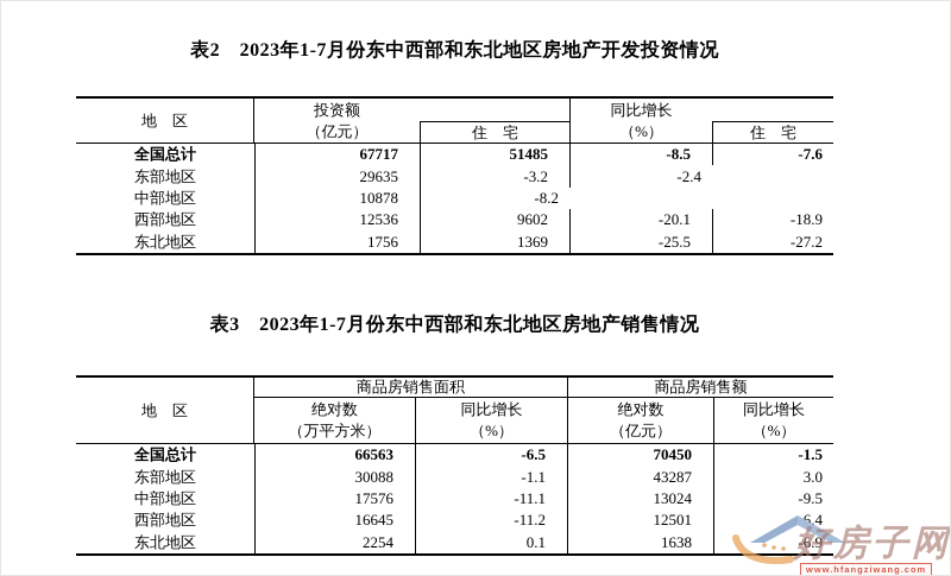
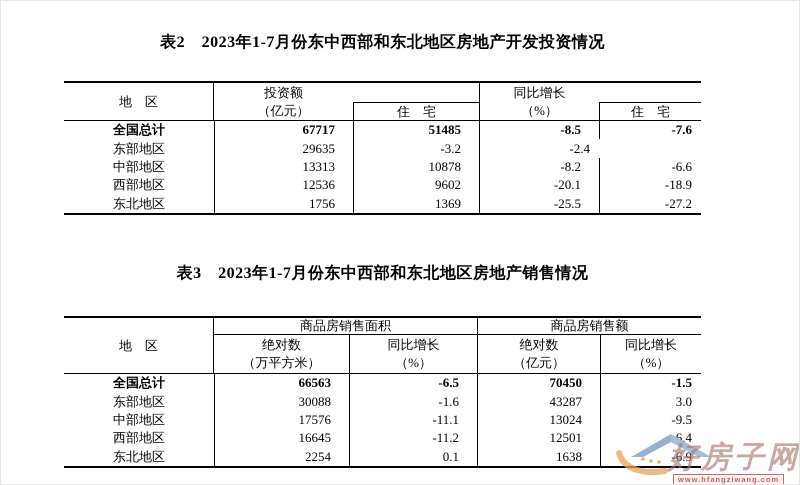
  表2 2023年1-7月份东中西部和东北地区房地产开发投资情况
  地 区
  投资额
  （亿元）
  住 宅
  同比增长
  （%）
  住 宅
  全国总计
  67717
  51485
  -8.5
  -7.6
  东部地区
  29635
  -3.2
  -2.4
  中部地区
+ 13313
  10878
  -8.2
+ -6.6
  西部地区
  12536
  9602
  -20.1
  -18.9
  东北地区
  1756
  1369
  -25.5
  -27.2
  表3 2023年1-7月份东中西部和东北地区房地产销售情况
  地 区
  商品房销售面积
  商品房销售额
  绝对数
  （万平方米）
  同比增长
  （%）
  绝对数
  （亿元）
  同比增长
  （%）
  全国总计
  66563
  -6.5
  70450
  -1.5
  东部地区
  30088
- -1.1
+ -1.6
  43287
  3.0
  中部地区
  17576
  -11.1
  13024
  -9.5
  西部地区
  16645
  -11.2
  12501
  6.4
  东北地区
  2254
  0.1
  1638
  -6.9
  好房子网
  www.hfangziwang.com
